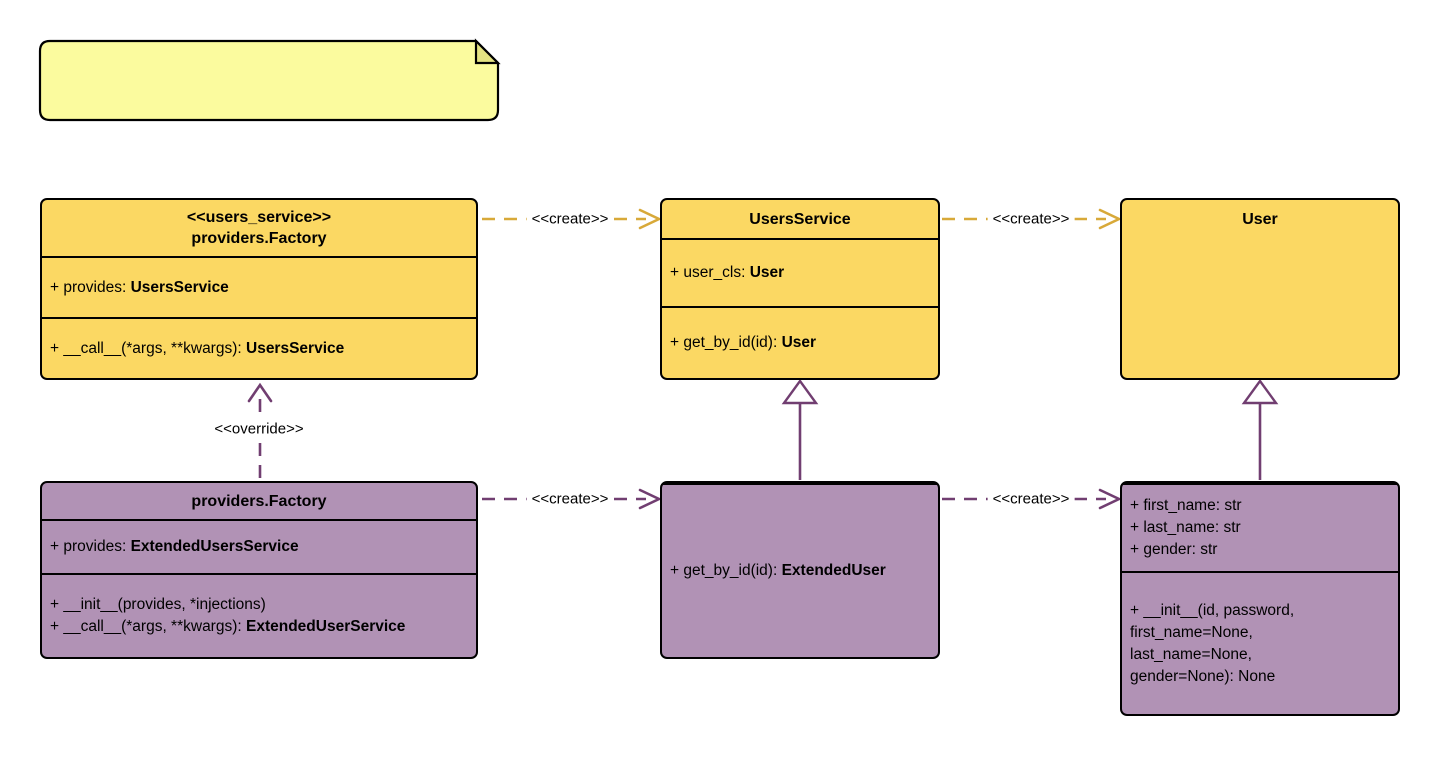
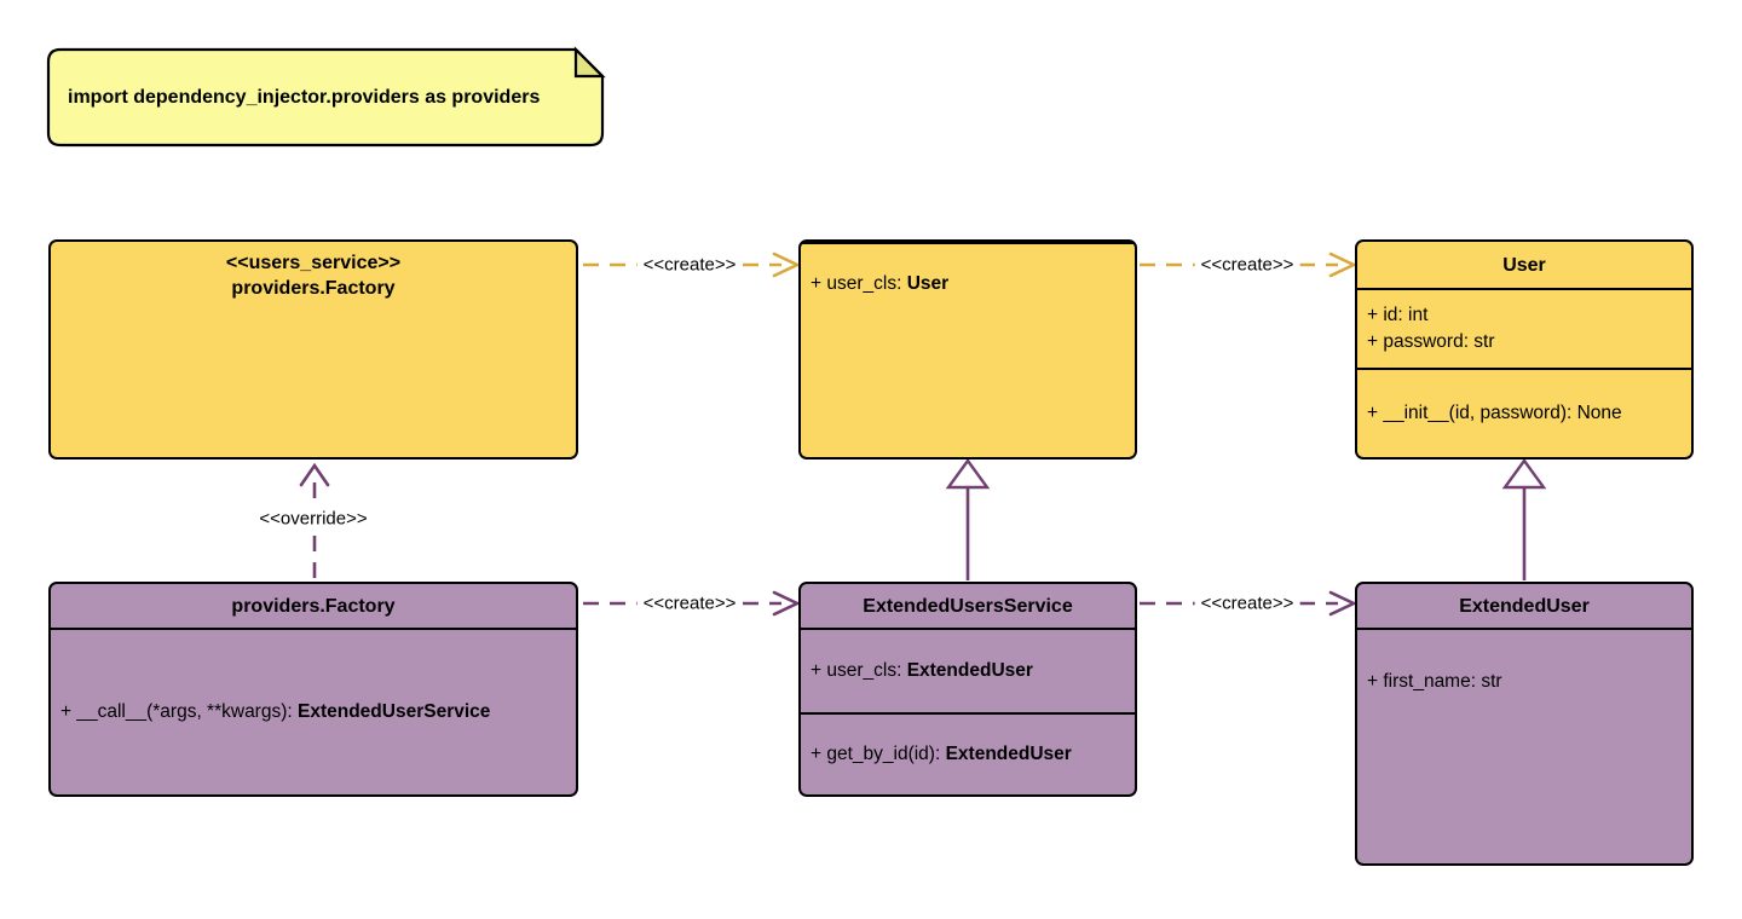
+ import dependency_injector.providers as providers
  <<users_service>>
  providers.Factory
- + provides: UsersService
- + __call__(*args, **kwargs): UsersService
- UsersService
  + user_cls: User
- + get_by_id(id): User
  User
+ + id: int
+ + password: str
+ + __init__(id, password): None
  providers.Factory
- + provides: ExtendedUsersService
- + __init__(provides, *injections)
  + __call__(*args, **kwargs): ExtendedUserService
+ ExtendedUsersService
+ + user_cls: ExtendedUser
  + get_by_id(id): ExtendedUser
+ ExtendedUser
  + first_name: str
- + last_name: str
- + gender: str
- + __init__(id, password, first_name=None, last_name=None, gender=None): None
  <<create>>
  <<create>>
  <<create>>
  <<create>>
  <<override>>
